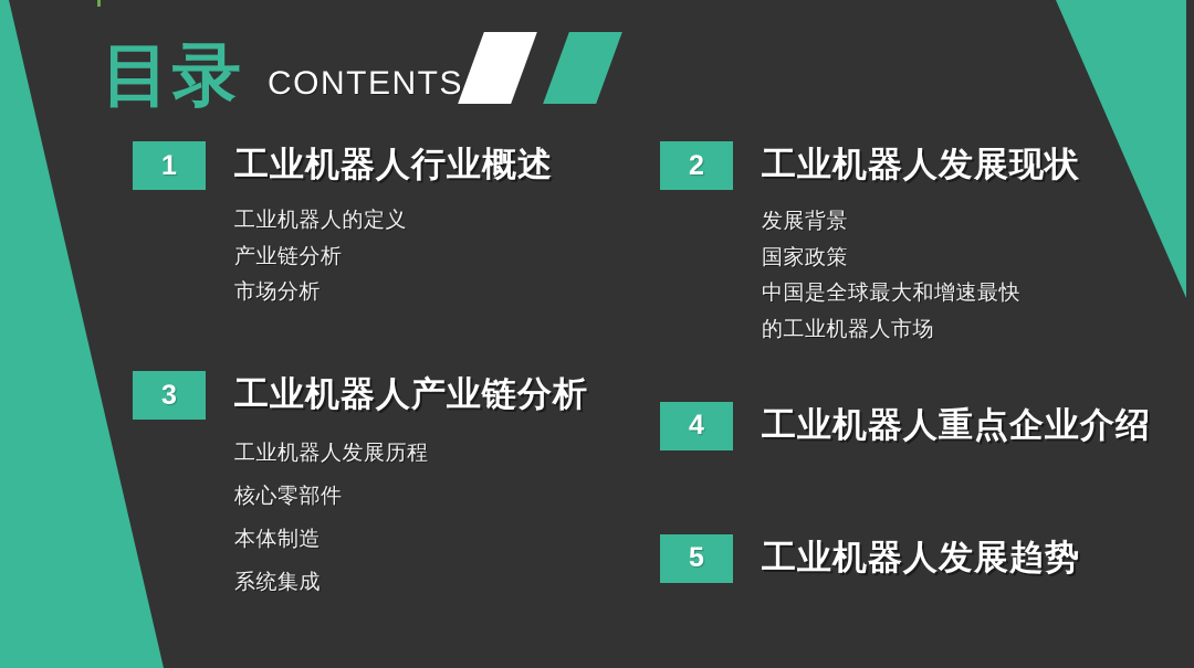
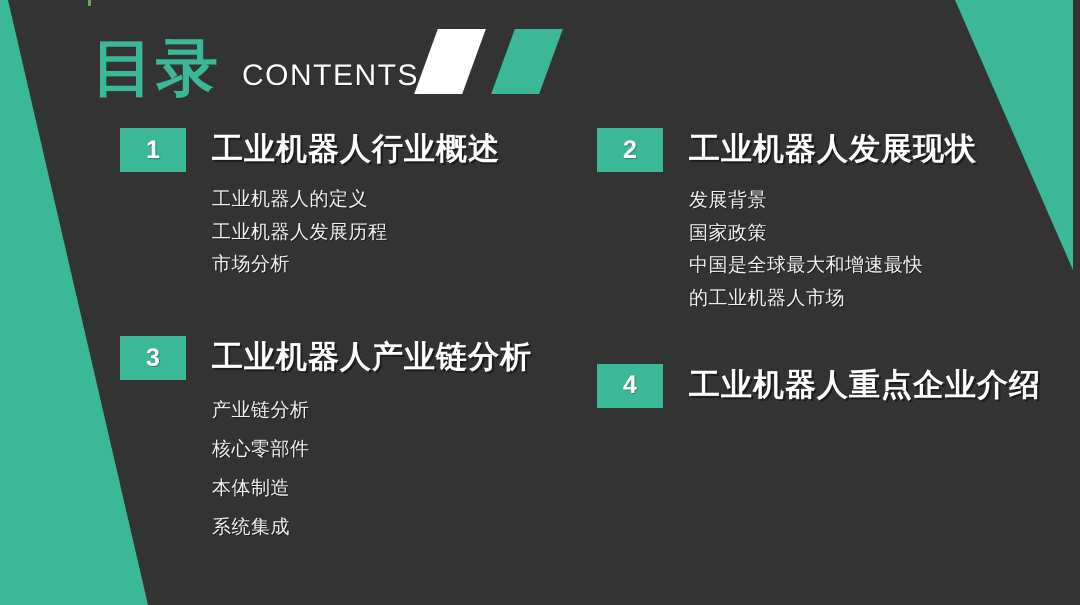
  目录
  CONTENTS
  1
  工业机器人行业概述
  工业机器人的定义
- 产业链分析
+ 工业机器人发展历程
  市场分析
  3
  工业机器人产业链分析
- 工业机器人发展历程
+ 产业链分析
  核心零部件
  本体制造
  系统集成
  2
  工业机器人发展现状
  发展背景
  国家政策
  中国是全球最大和增速最快
  的工业机器人市场
  4
  工业机器人重点企业介绍
- 5
- 工业机器人发展趋势
